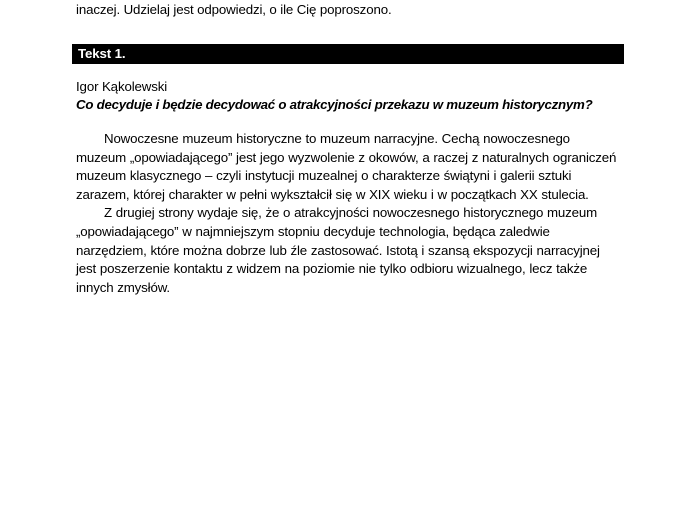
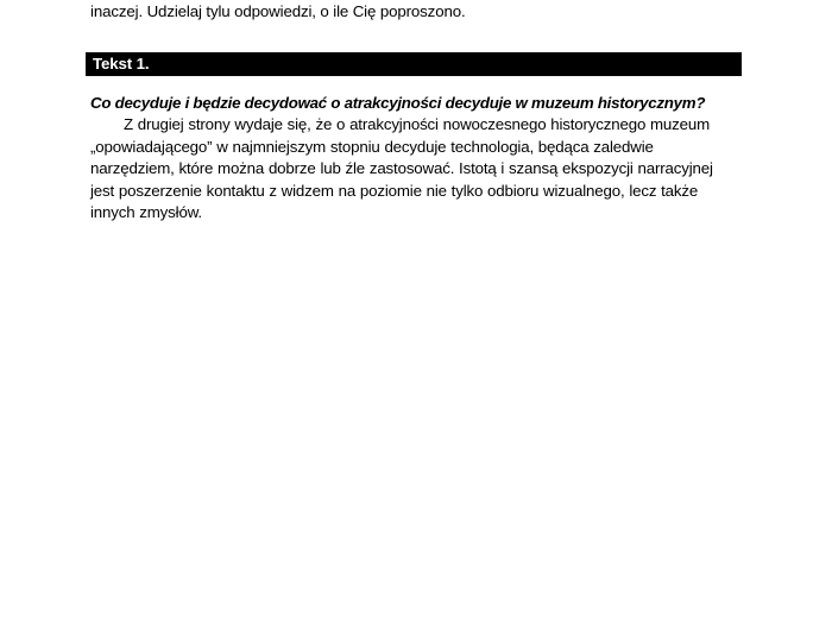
- inaczej. Udzielaj jest odpowiedzi, o ile Cię poproszono.
+ inaczej. Udzielaj tylu odpowiedzi, o ile Cię poproszono.
  Tekst 1.
- Igor Kąkolewski
- Co decyduje i będzie decydować o atrakcyjności przekazu w muzeum historycznym?
+ Co decyduje i będzie decydować o atrakcyjności decyduje w muzeum historycznym?
- Nowoczesne muzeum historyczne to muzeum narracyjne. Cechą nowoczesnego muzeum „opowiadającego” jest jego wyzwolenie z okowów, a raczej z naturalnych ograniczeń muzeum klasycznego – czyli instytucji muzealnej o charakterze świątyni i galerii sztuki zarazem, której charakter w pełni wykształcił się w XIX wieku i w początkach XX stulecia.
  Z drugiej strony wydaje się, że o atrakcyjności nowoczesnego historycznego muzeum „opowiadającego” w najmniejszym stopniu decyduje technologia, będąca zaledwie narzędziem, które można dobrze lub źle zastosować. Istotą i szansą ekspozycji narracyjnej jest poszerzenie kontaktu z widzem na poziomie nie tylko odbioru wizualnego, lecz także innych zmysłów.
